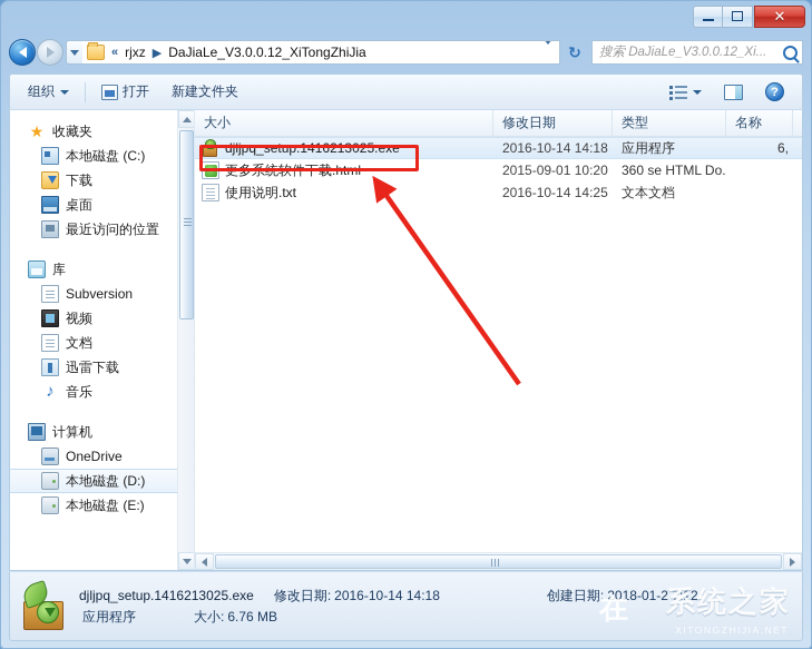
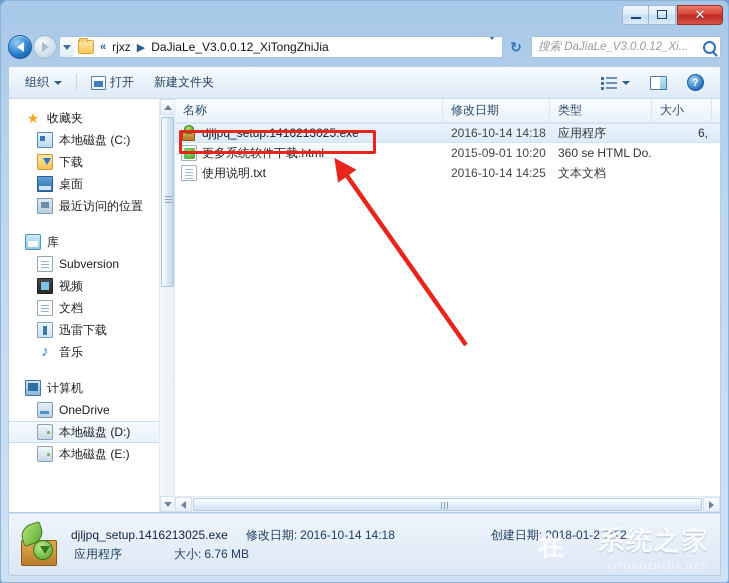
  ✕
  «
  rjxz
  ▶
  DaJiaLe_V3.0.0.12_XiTongZhiJia
  ↻
  搜索 DaJiaLe_V3.0.0.12_Xi...
  组织
  打开
  新建文件夹
  ?
  ★
  收藏夹
  本地磁盘 (C:)
  下载
  桌面
  最近访问的位置
  库
  Subversion
  视频
  文档
  迅雷下载
  ♪
  音乐
  计算机
  OneDrive
  本地磁盘 (D:)
  本地磁盘 (E:)
- 大小
+ 名称
  修改日期
  类型
- 名称
+ 大小
  djljpq_setup.1416213025.exe
  2016-10-14 14:18
  应用程序
  6,
  更多系统软件下载.html
  2015-09-01 10:20
  360 se HTML Do.
  使用说明.txt
  2016-10-14 14:25
  文本文档
  djljpq_setup.1416213025.exe
  修改日期:
  2016-10-14 14:18
  创建日期:
  2018-01-2 7:12
  应用程序
  大小:
  6.76 MB
  在
  系统之家
  XITONGZHIJIA.NET
